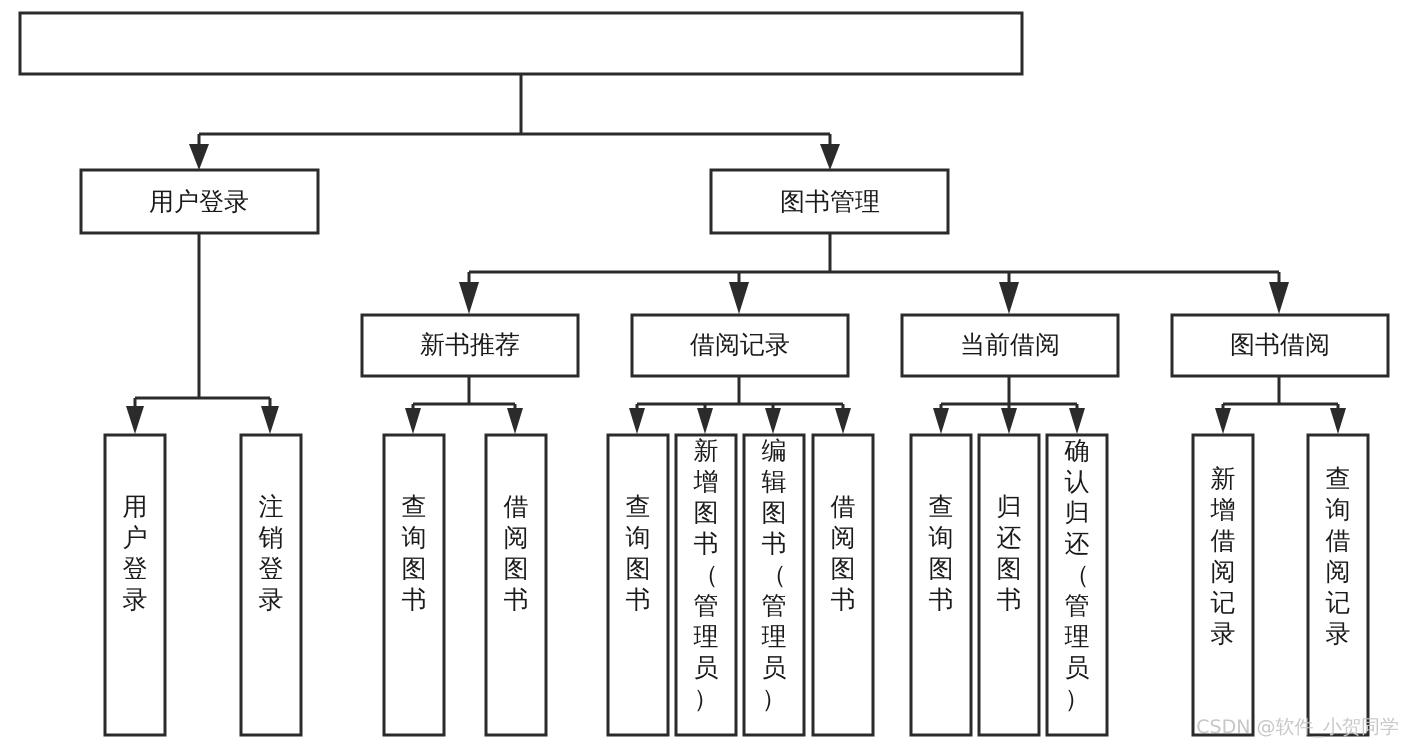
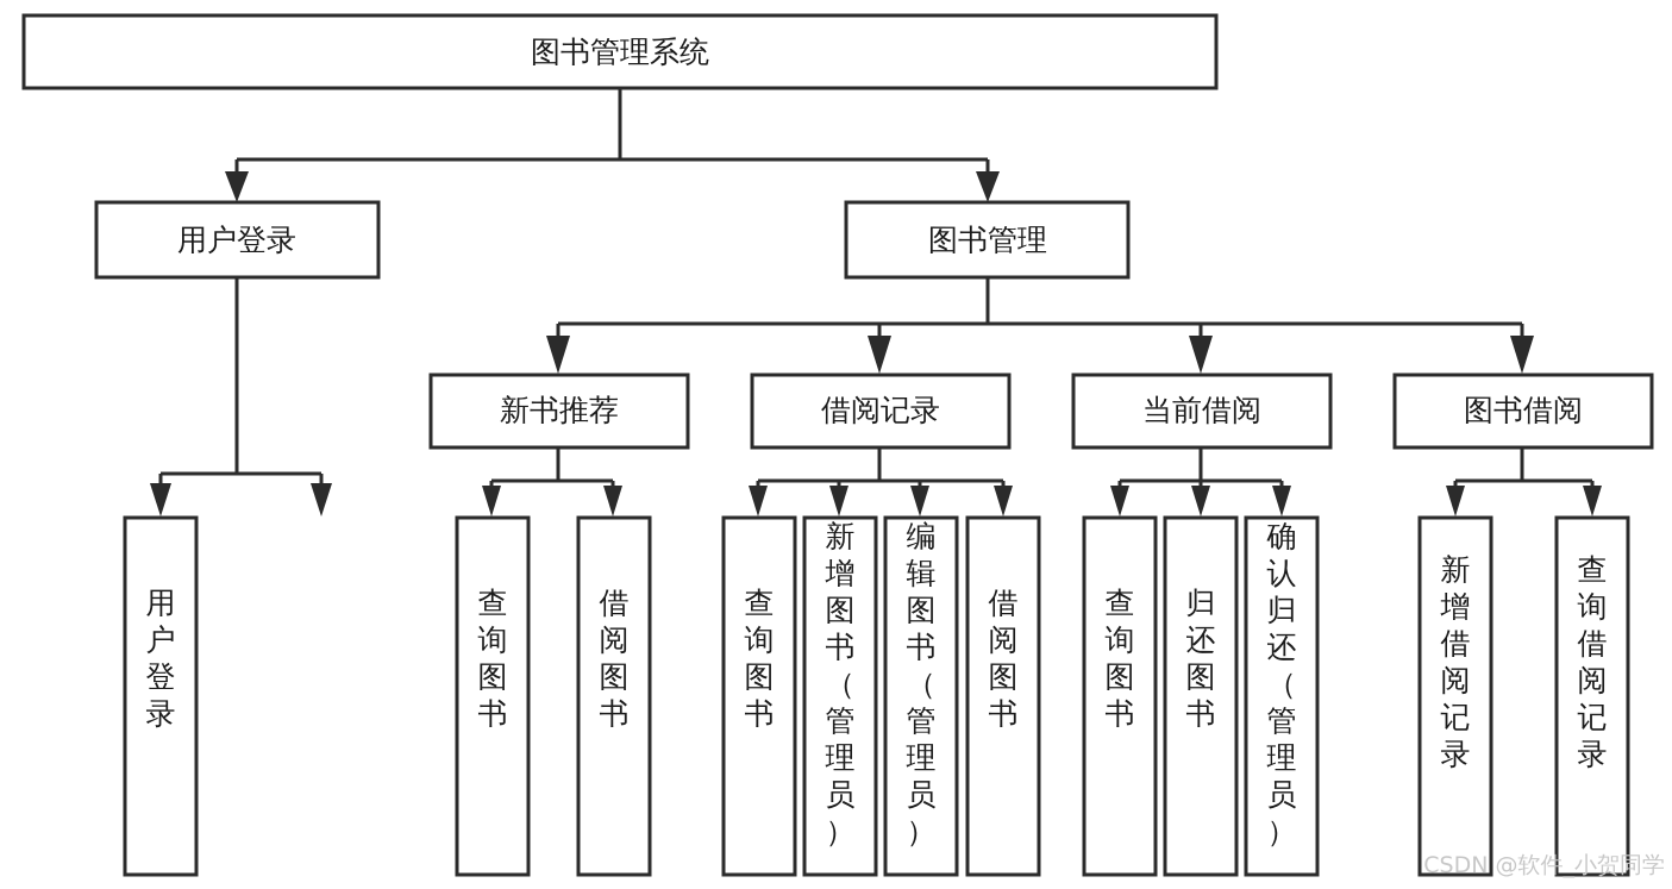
+ 图书管理系统
  用户登录
  图书管理
  新书推荐
  借阅记录
  当前借阅
  图书借阅
  用户登录
- 注销登录
  查询图书
  借阅图书
  查询图书
  新增图书（管理员）
  编辑图书（管理员）
  借阅图书
  查询图书
  归还图书
  确认归还（管理员）
  新增借阅记录
  查询借阅记录
  CSDN @软件_小贺同学
